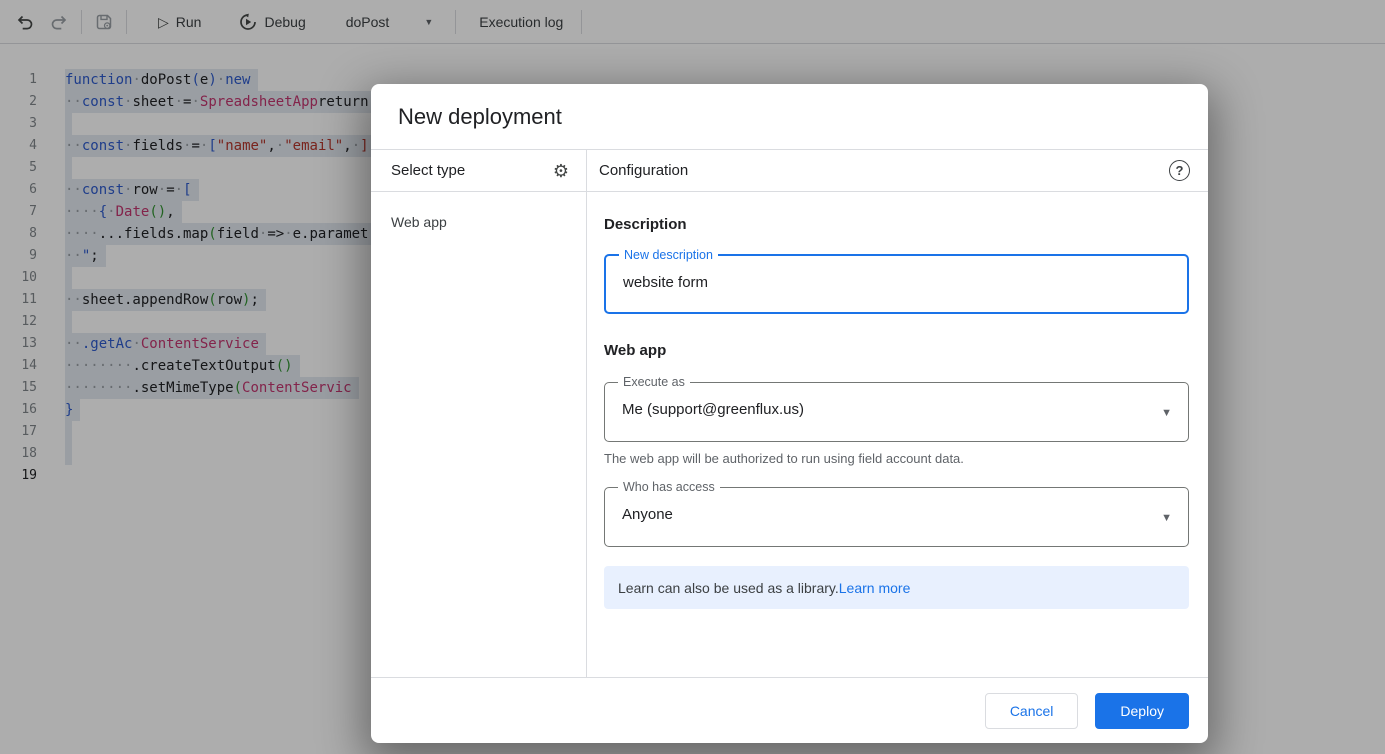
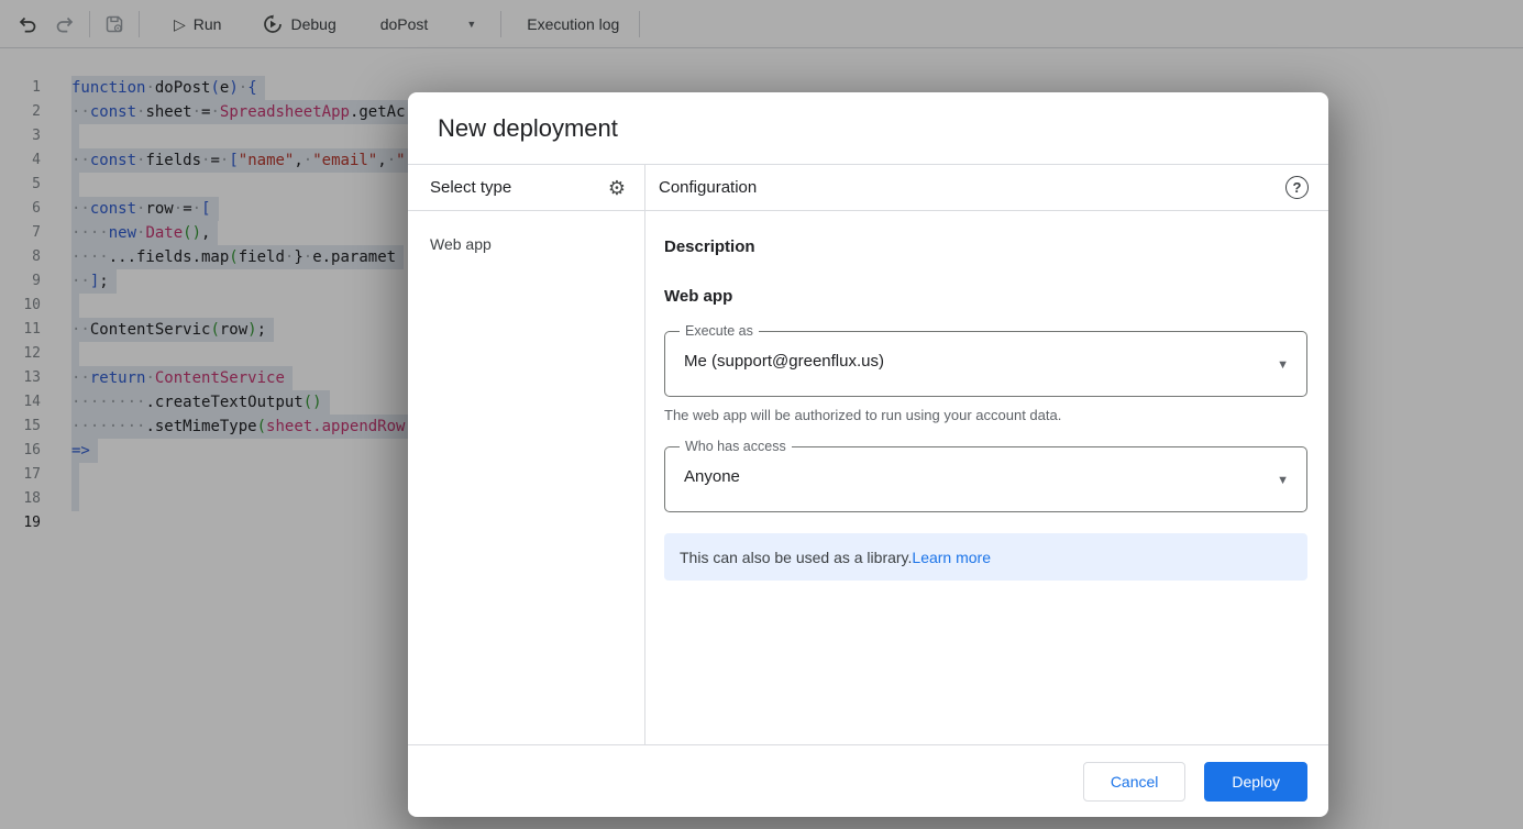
  ▷
  Run
  Debug
  doPost
  ▼
  Execution log
  1
  2
  3
  4
  5
  6
  7
  8
  9
  10
  11
  12
  13
  14
  15
  16
  17
  18
  19
- function·doPost(e)·new
+ function·doPost(e)·{
- ··const·sheet·=·SpreadsheetAppreturn
+ ··const·sheet·=·SpreadsheetApp.getAc
- ··const·fields·=·["name",·"email",·]
+ ··const·fields·=·["name",·"email",·"
  ··const·row·=·[
- ····{·Date(),
+ ····new·Date(),
- ····...fields.map(field·=>·e.paramet
+ ····...fields.map(field·}·e.paramet
- ··";
+ ··];
- ··sheet.appendRow(row);
+ ··ContentServic(row);
- ··.getAc·ContentService
+ ··return·ContentService
  ········.createTextOutput()
- ········.setMimeType(ContentServic
+ ········.setMimeType(sheet.appendRow
- }
+ =>
  New deployment
  Select type
  ⚙
  Configuration
  ?
  Web app
  Description
- New description
- website form
  Web app
  Execute as
  Me (support@greenflux.us)
  ▼
- The web app will be authorized to run using field account data.
+ The web app will be authorized to run using your account data.
  Who has access
  Anyone
  ▼
- Learn can also be used as a library.
+ This can also be used as a library.
  Learn more
  Cancel
  Deploy
